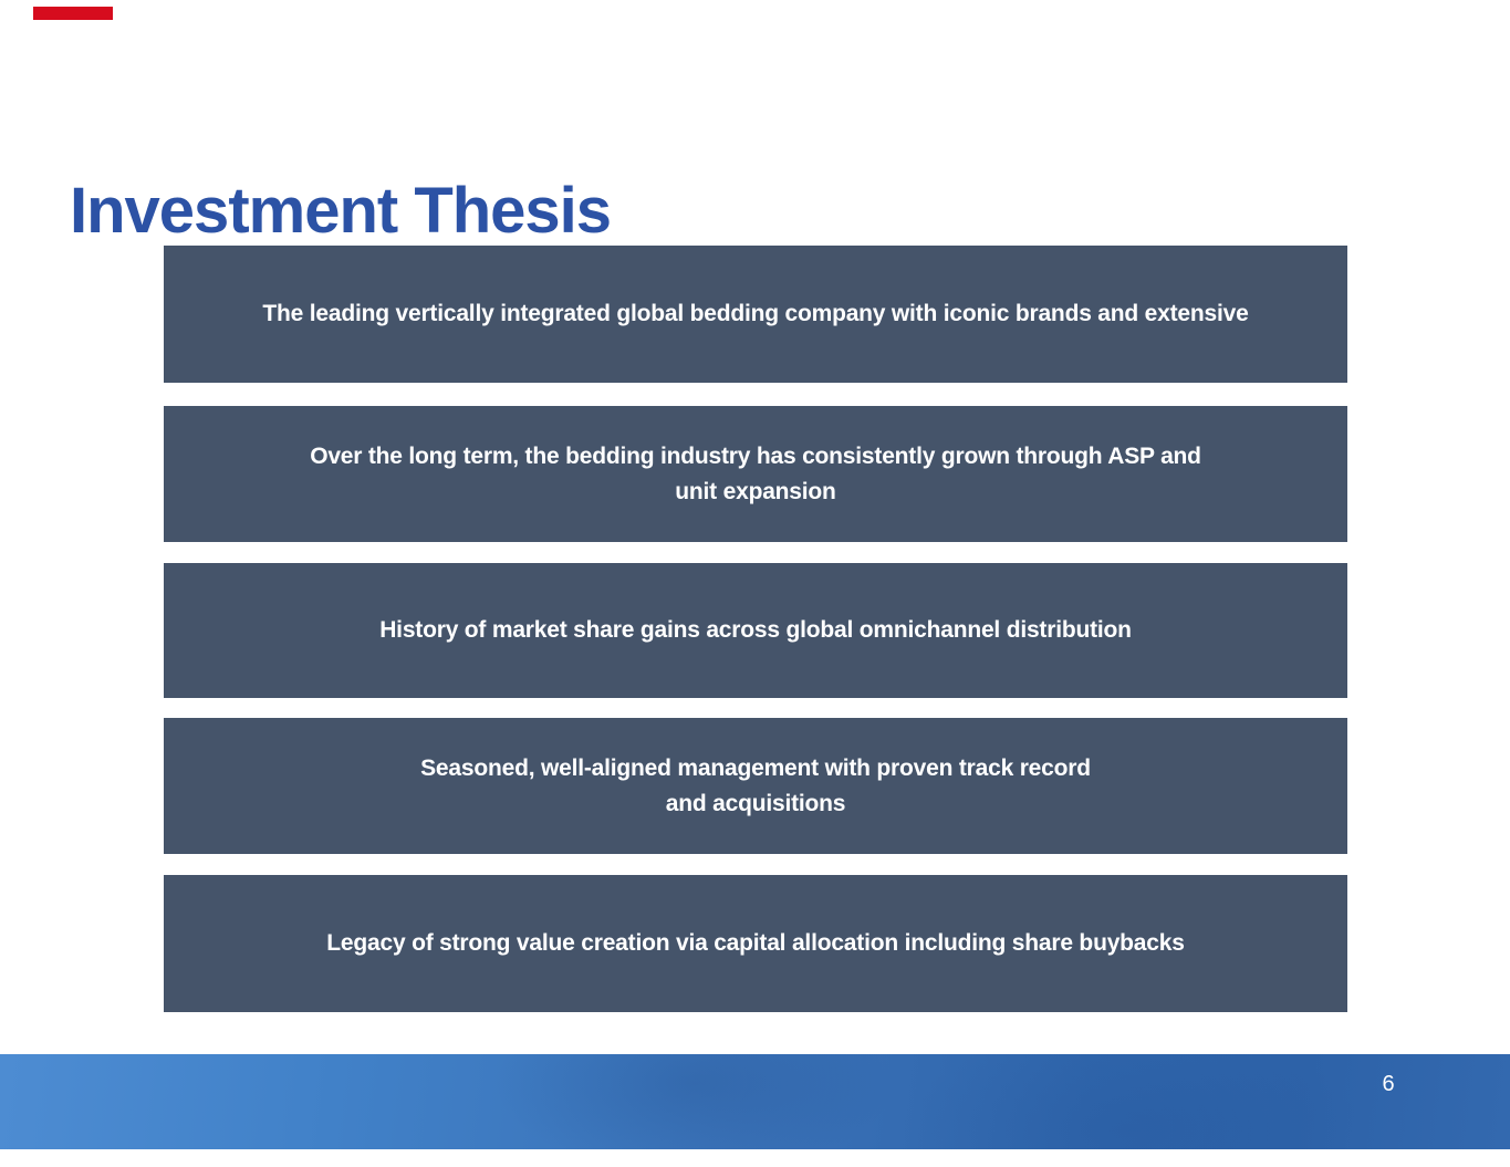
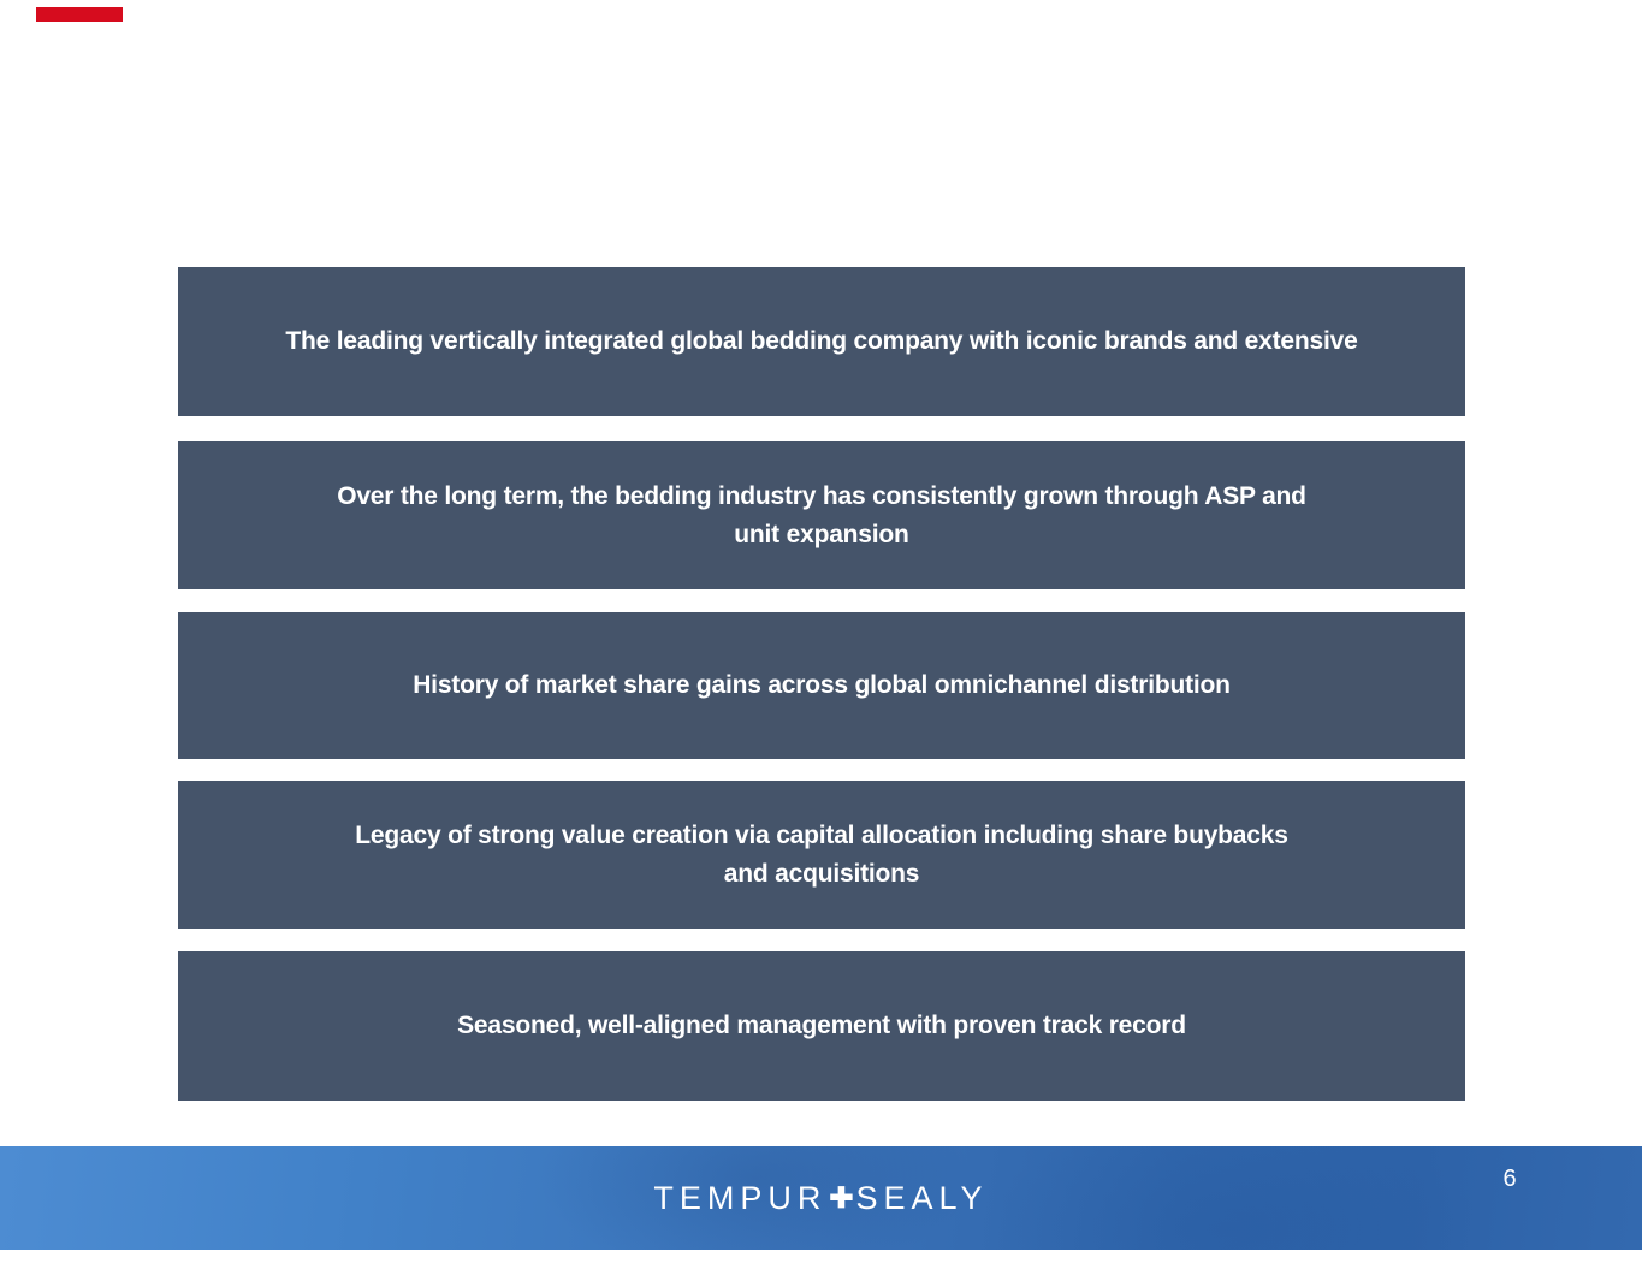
- Investment Thesis
  The leading vertically integrated global bedding company with iconic brands and extensive
  Over the long term, the bedding industry has consistently grown through ASP and
  unit expansion
  History of market share gains across global omnichannel distribution
- Seasoned, well-aligned management with proven track record
+ Legacy of strong value creation via capital allocation including share buybacks
  and acquisitions
- Legacy of strong value creation via capital allocation including share buybacks
+ Seasoned, well-aligned management with proven track record
+ TEMPUR✚SEALY
  6
